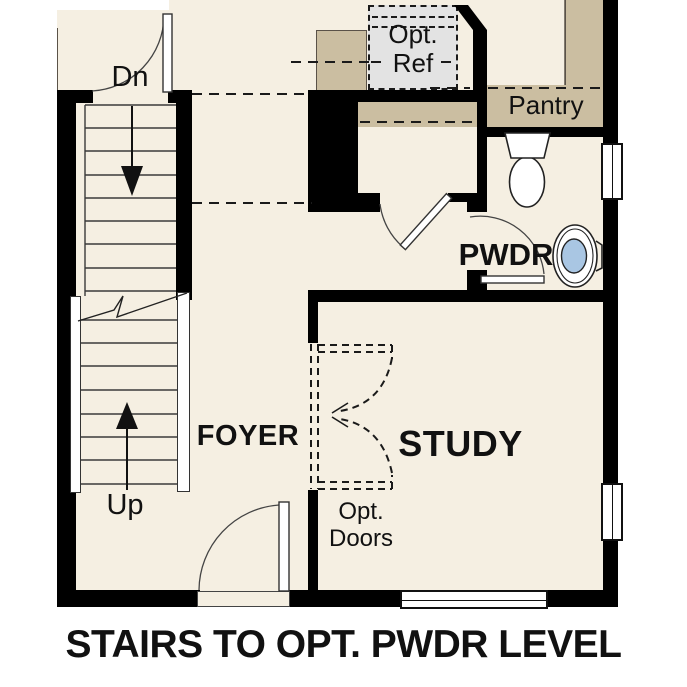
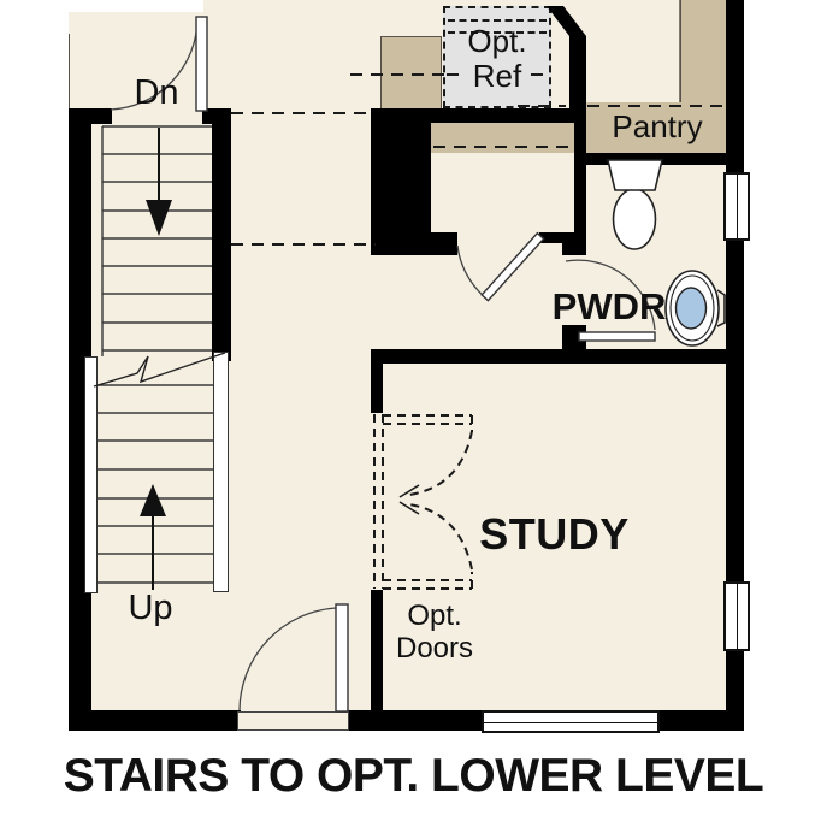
  Opt.
  Ref
  Dn
  Up
- FOYER
  STUDY
  PWDR
  Pantry
  Opt.
  Doors
- STAIRS TO OPT. PWDR LEVEL
+ STAIRS TO OPT. LOWER LEVEL
